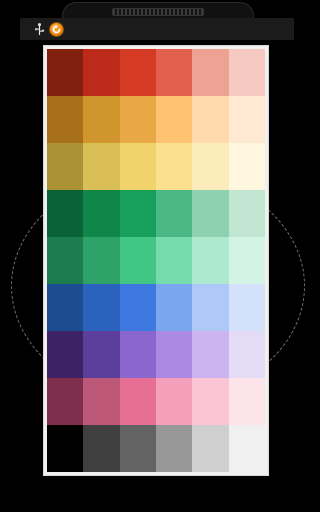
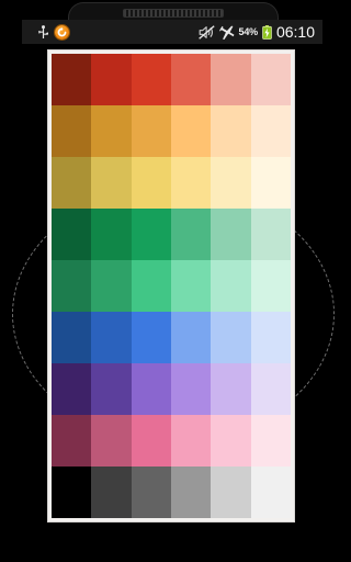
+ 54%
+ 06:10
